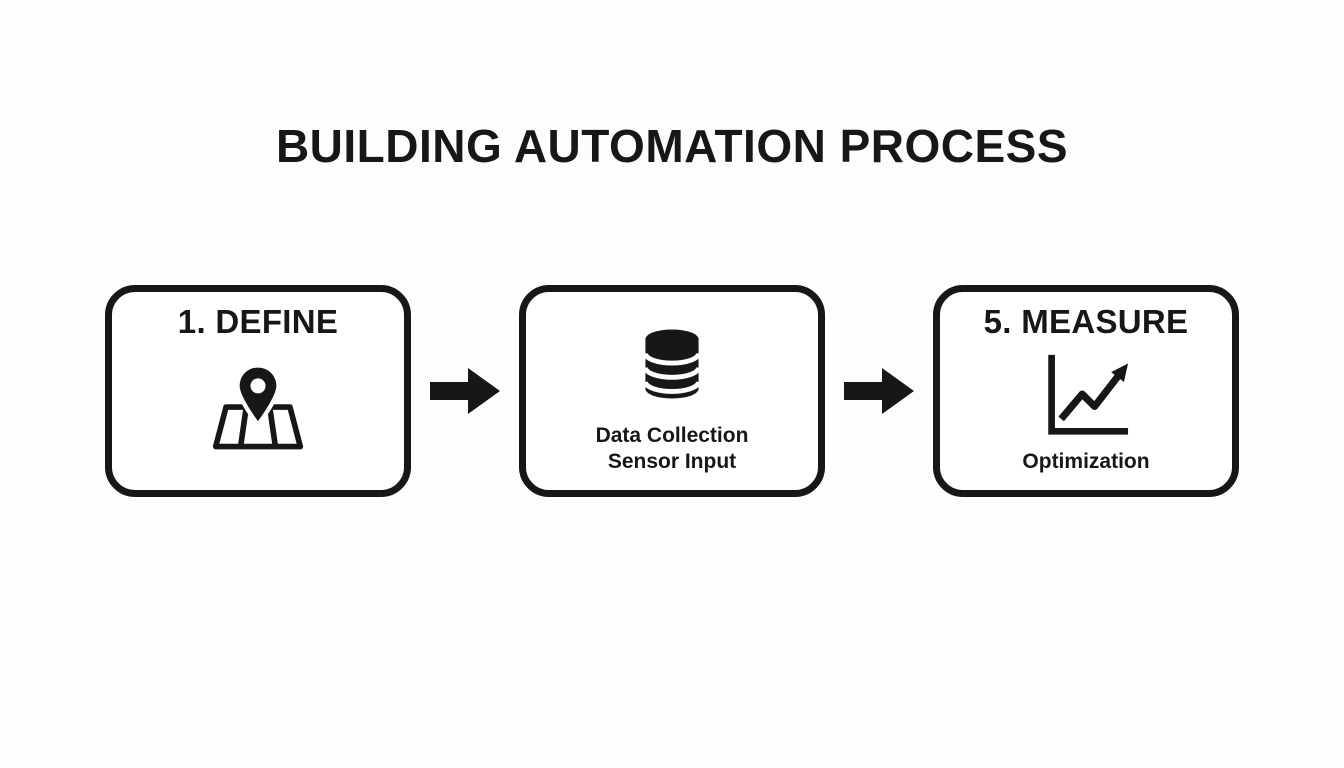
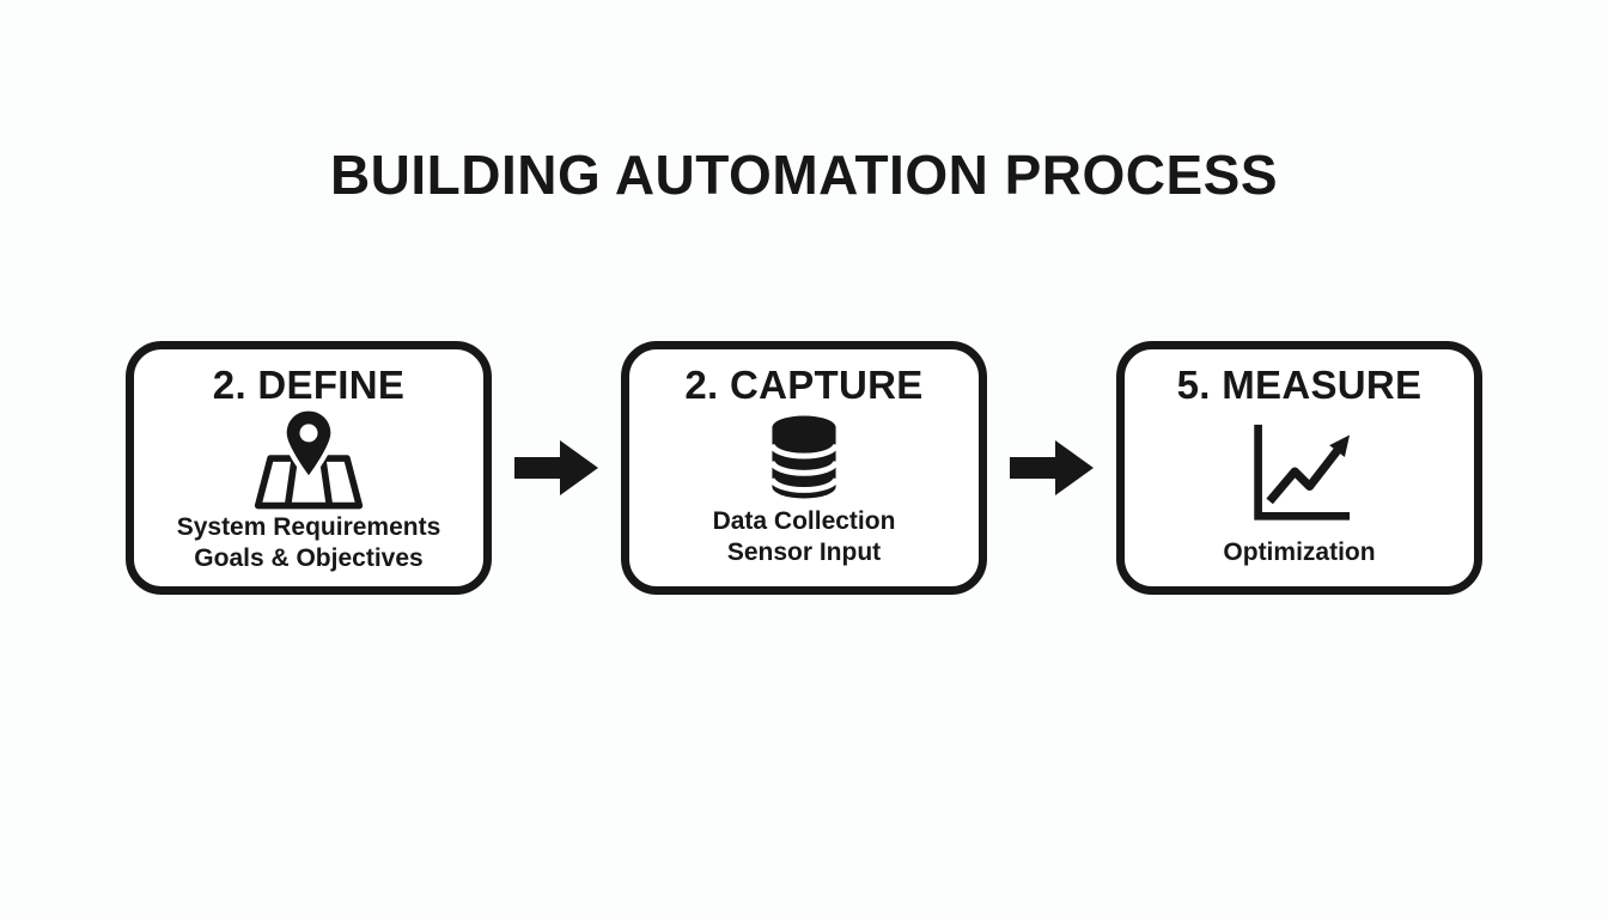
  BUILDING AUTOMATION PROCESS
- 1. DEFINE
+ 2. DEFINE
+ System Requirements
+ Goals & Objectives
+ 2. CAPTURE
  Data Collection
  Sensor Input
  5. MEASURE
  Optimization
